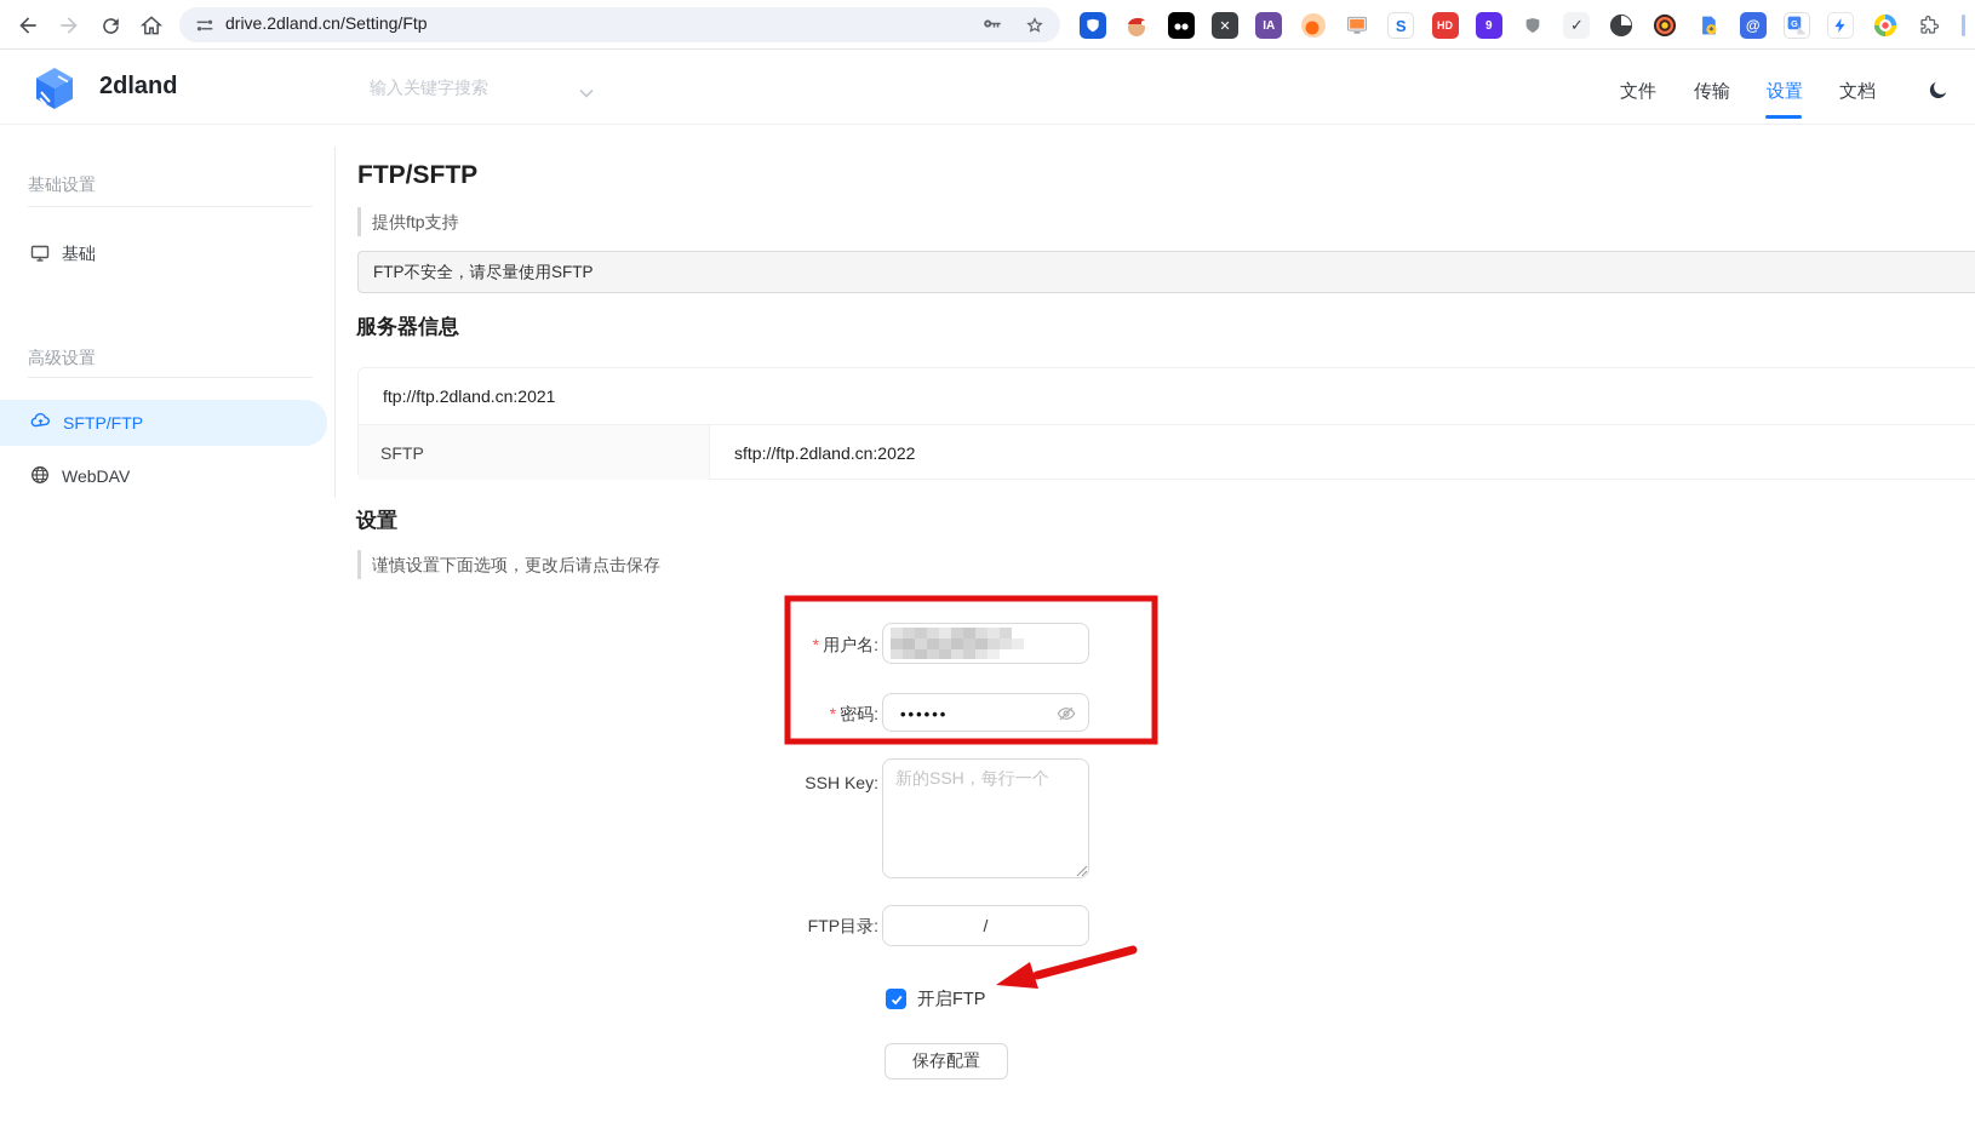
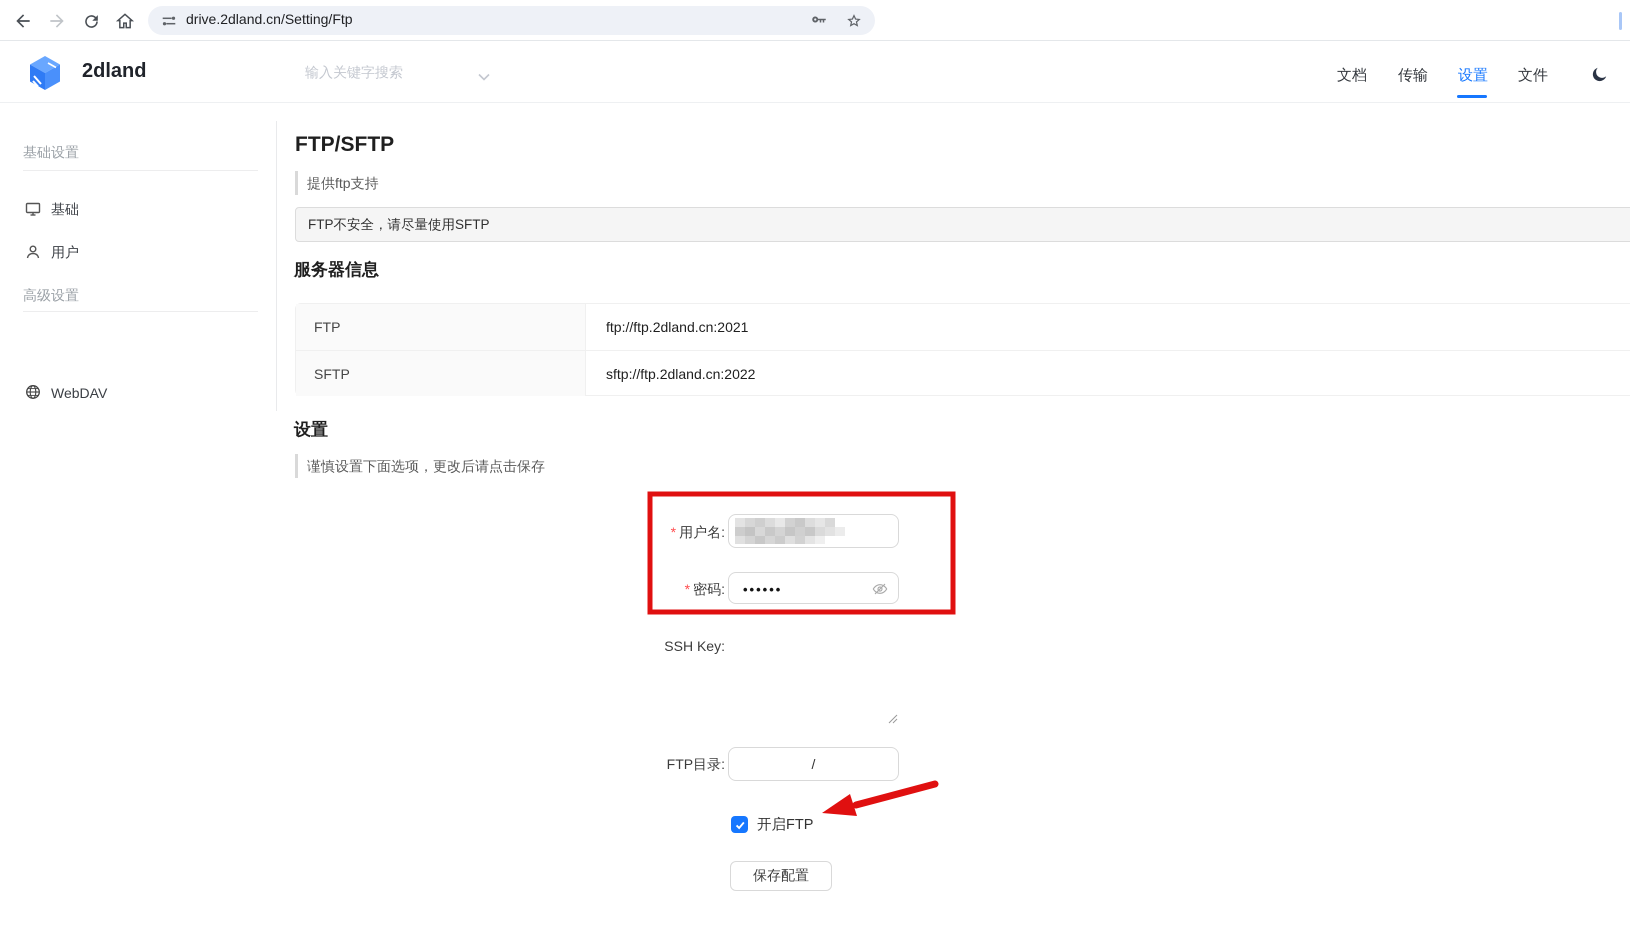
  drive.2dland.cn/Setting/Ftp
- ✕
- IA
- S
- HD
- 9
- ✓
- @
- G
  2dland
  输入关键字搜索
- 文件
+ 文档
  传输
  设置
- 文档
+ 文件
  基础设置
  基础
+ 用户
  高级设置
- SFTP/FTP
  WebDAV
  FTP/SFTP
  提供ftp支持
  FTP不安全，请尽量使用SFTP
  服务器信息
+ FTP
  ftp://ftp.2dland.cn:2021
  SFTP
  sftp://ftp.2dland.cn:2022
  设置
  谨慎设置下面选项，更改后请点击保存
  * 用户名:
  * 密码:
  ••••••
  SSH Key:
- 新的SSH，每行一个
  FTP目录:
  /
  开启FTP
  保存配置
